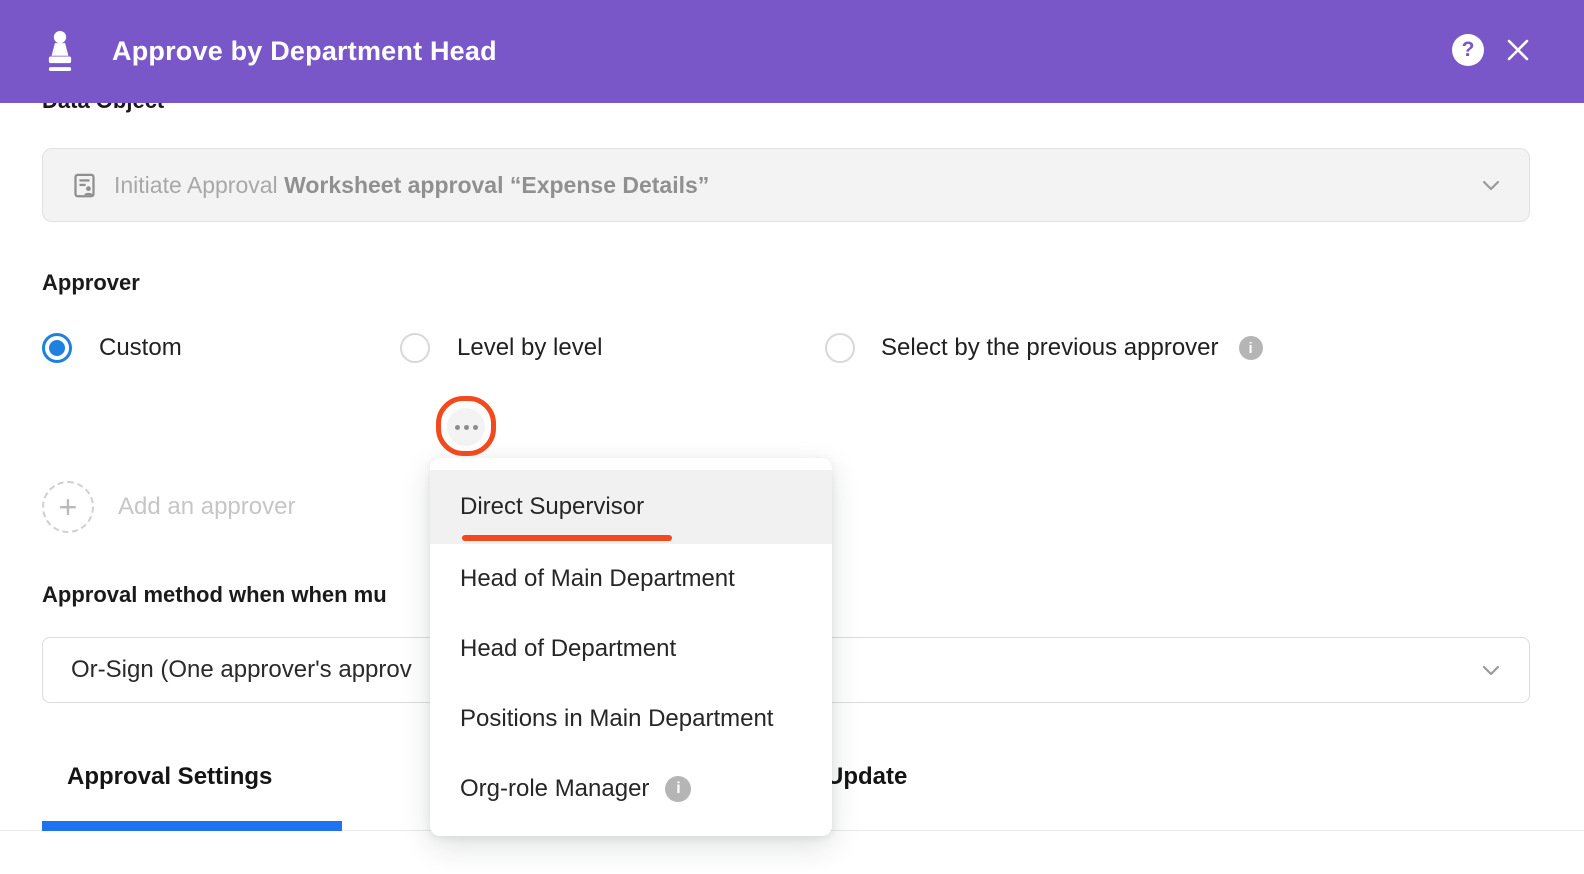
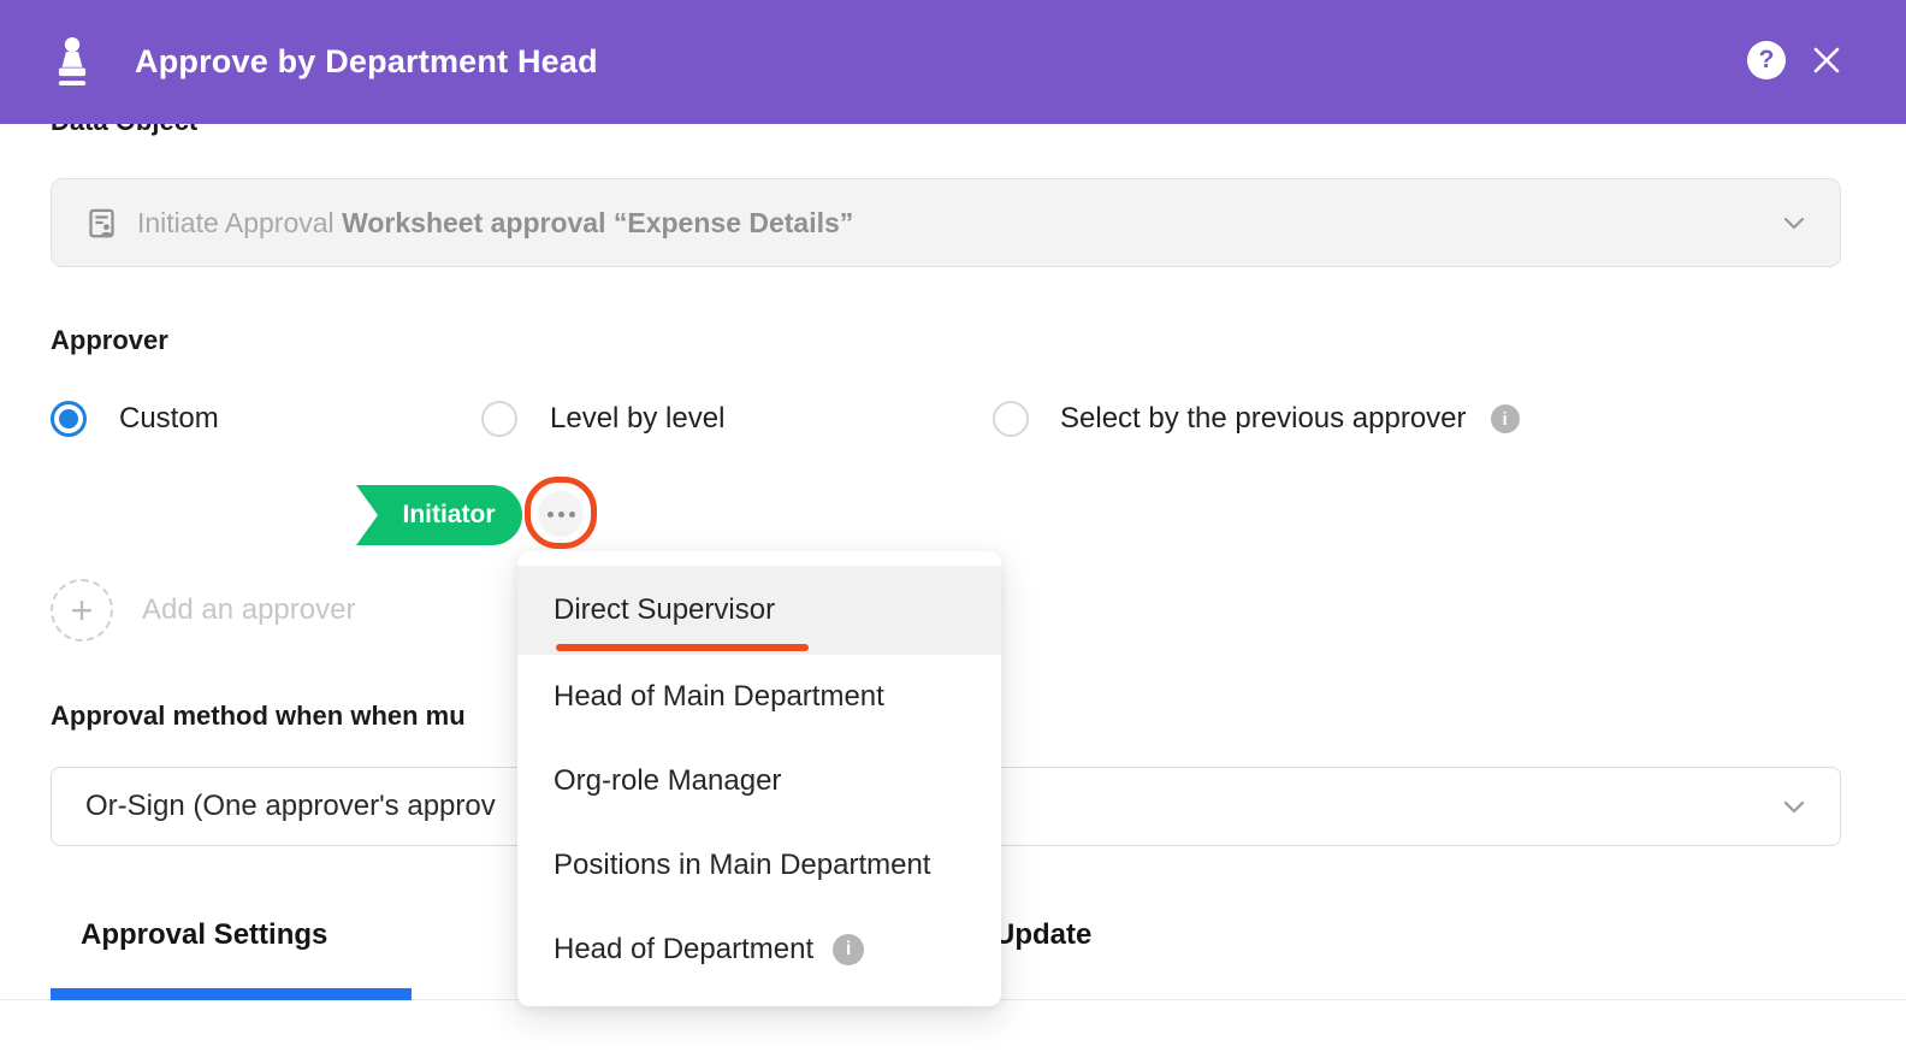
  Initiate Approval Worksheet approval “Expense Details”
  Approver
  Custom
  Level by level
  Select by the previous approver
  i
+ Initiator
  +
  Add an approver
  Approval method when when mu
  Or-Sign (One approver's approv
  Approval Settings
  Update
  Direct Supervisor
  Head of Main Department
- Head of Department
+ Org-role Manager
  Positions in Main Department
- Org-role Manager
+ Head of Department
  i
  Approve by Department Head
  ?
